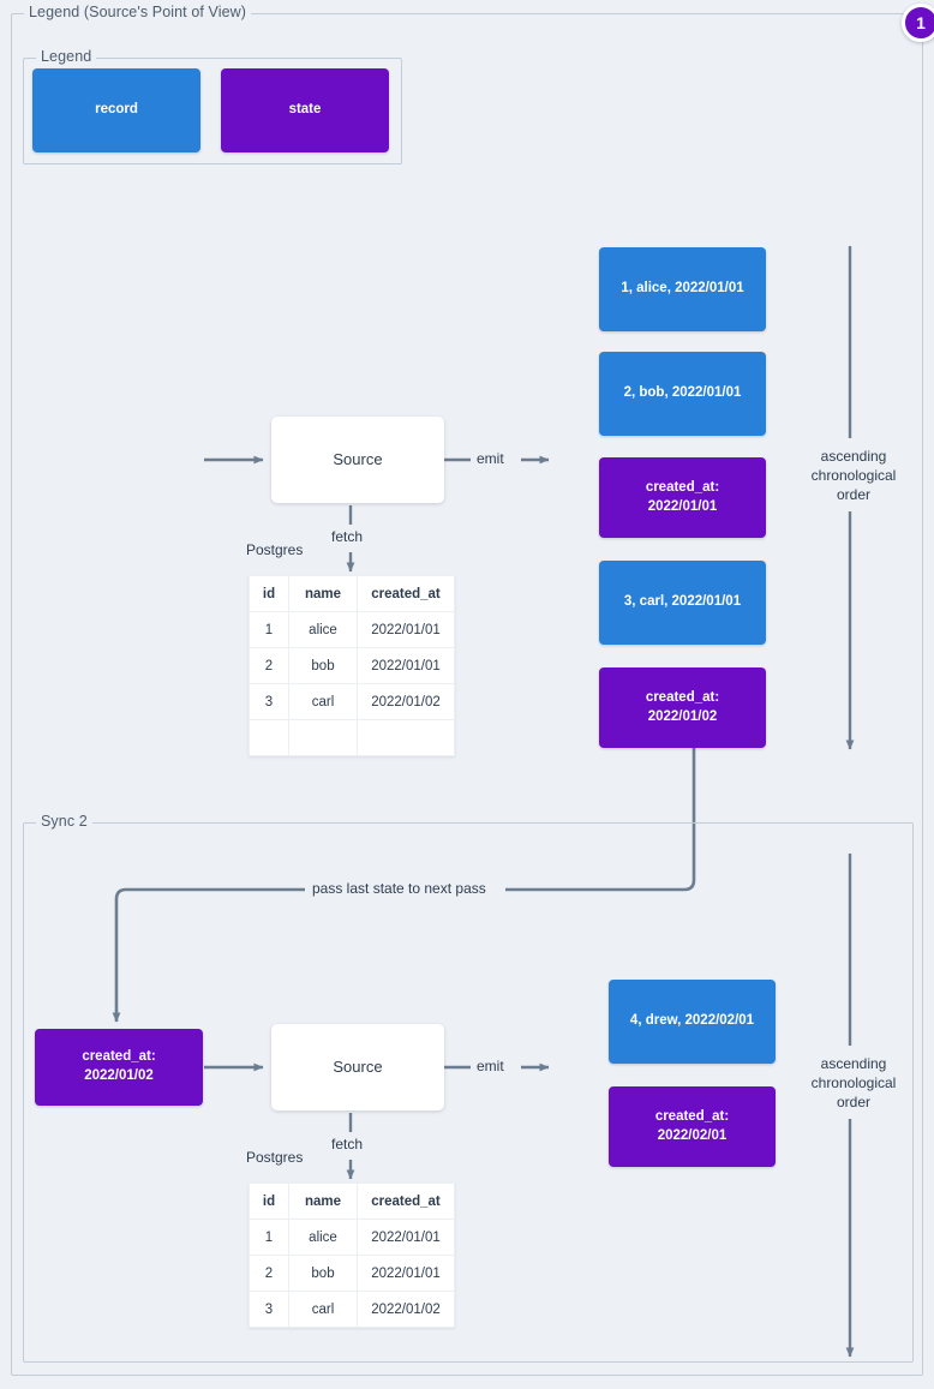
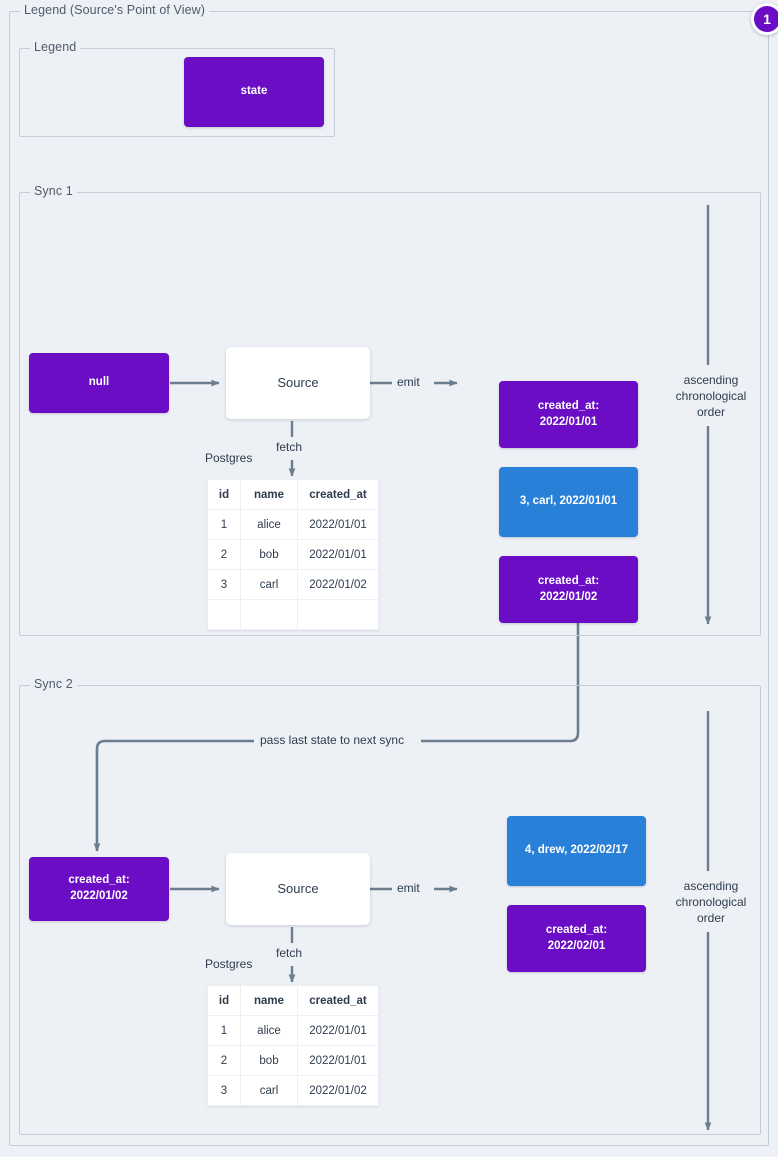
  Legend (Source's Point of View)
  Legend
- record
  state
+ Sync 1
+ null
  Source
  emit
  fetch
  Postgres
  id	name	created_at
  1	alice	2022/01/01
  2	bob	2022/01/01
  3	carl	2022/01/02
- 1, alice, 2022/01/01
- 2, bob, 2022/01/01
  created_at:
  2022/01/01
  3, carl, 2022/01/01
  created_at:
  2022/01/02
  ascending chronological order
- pass last state to next pass
+ pass last state to next sync
  Sync 2
  created_at:
  2022/01/02
  Source
  emit
  fetch
  Postgres
  id	name	created_at
  1	alice	2022/01/01
  2	bob	2022/01/01
  3	carl	2022/01/02
- 4, drew, 2022/02/01
+ 4, drew, 2022/02/17
  created_at:
  2022/02/01
  ascending chronological order
  1
